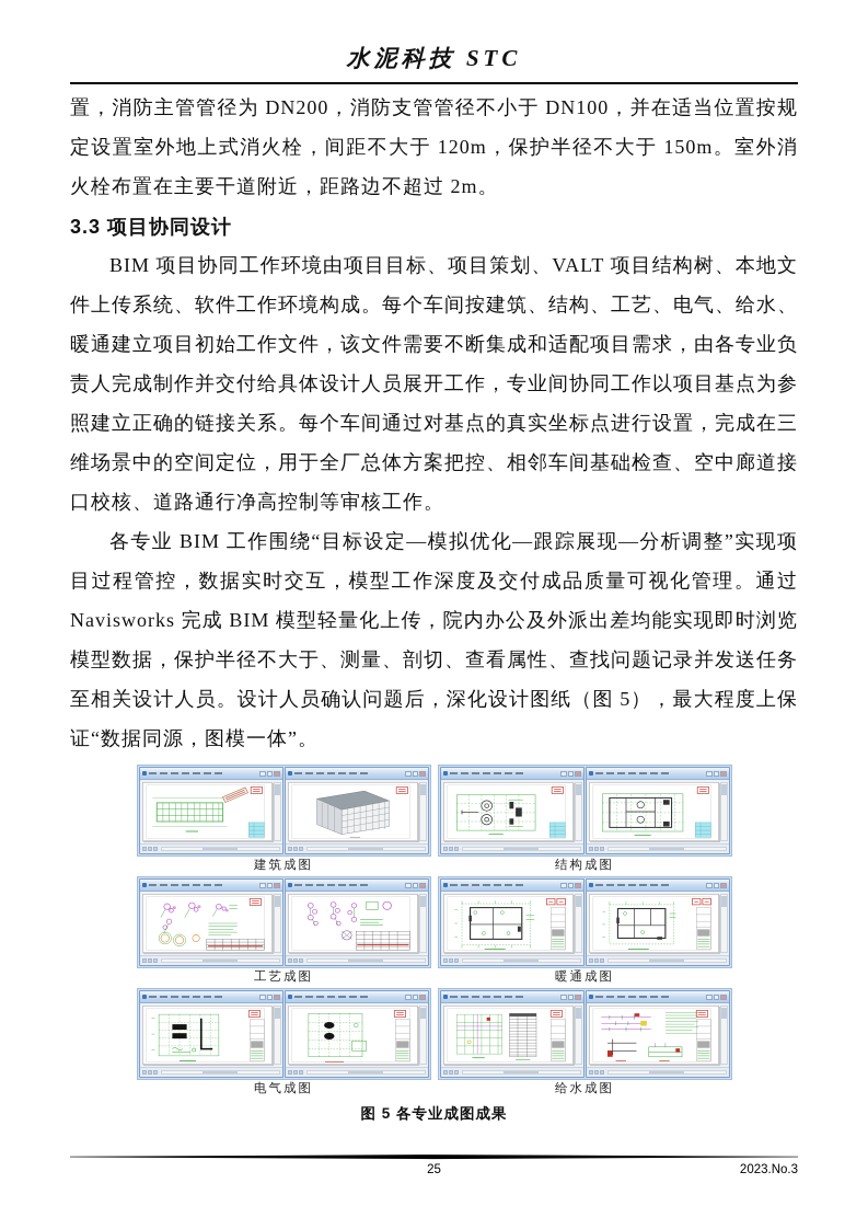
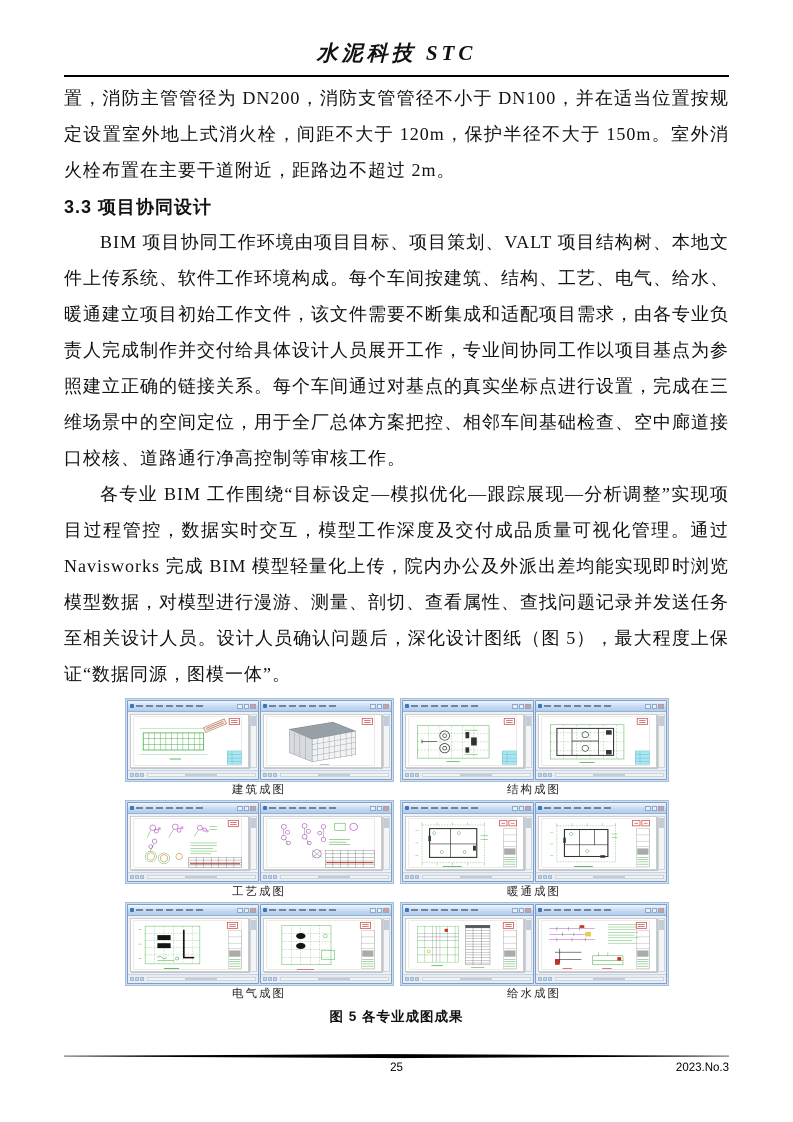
  水泥科技 STC
  置，消防主管管径为 DN200，消防支管管径不小于 DN100，并在适当位置按规定设置室外地上式消火栓，间距不大于 120m，保护半径不大于 150m。室外消火栓布置在主要干道附近，距路边不超过 2m。
  3.3 项目协同设计
  BIM 项目协同工作环境由项目目标、项目策划、VALT 项目结构树、本地文件上传系统、软件工作环境构成。每个车间按建筑、结构、工艺、电气、给水、暖通建立项目初始工作文件，该文件需要不断集成和适配项目需求，由各专业负责人完成制作并交付给具体设计人员展开工作，专业间协同工作以项目基点为参照建立正确的链接关系。每个车间通过对基点的真实坐标点进行设置，完成在三维场景中的空间定位，用于全厂总体方案把控、相邻车间基础检查、空中廊道接口校核、道路通行净高控制等审核工作。
- 各专业 BIM 工作围绕“目标设定—模拟优化—跟踪展现—分析调整”实现项目过程管控，数据实时交互，模型工作深度及交付成品质量可视化管理。通过 Navisworks 完成 BIM 模型轻量化上传，院内办公及外派出差均能实现即时浏览模型数据，保护半径不大于、测量、剖切、查看属性、查找问题记录并发送任务至相关设计人员。设计人员确认问题后，深化设计图纸（图 5），最大程度上保证“数据同源，图模一体”。
+ 各专业 BIM 工作围绕“目标设定—模拟优化—跟踪展现—分析调整”实现项目过程管控，数据实时交互，模型工作深度及交付成品质量可视化管理。通过 Navisworks 完成 BIM 模型轻量化上传，院内办公及外派出差均能实现即时浏览模型数据，对模型进行漫游、测量、剖切、查看属性、查找问题记录并发送任务至相关设计人员。设计人员确认问题后，深化设计图纸（图 5），最大程度上保证“数据同源，图模一体”。
  建筑成图
  结构成图
  工艺成图
  暖通成图
  电气成图
  给水成图
  图 5 各专业成图成果
  25
  2023.No.3
